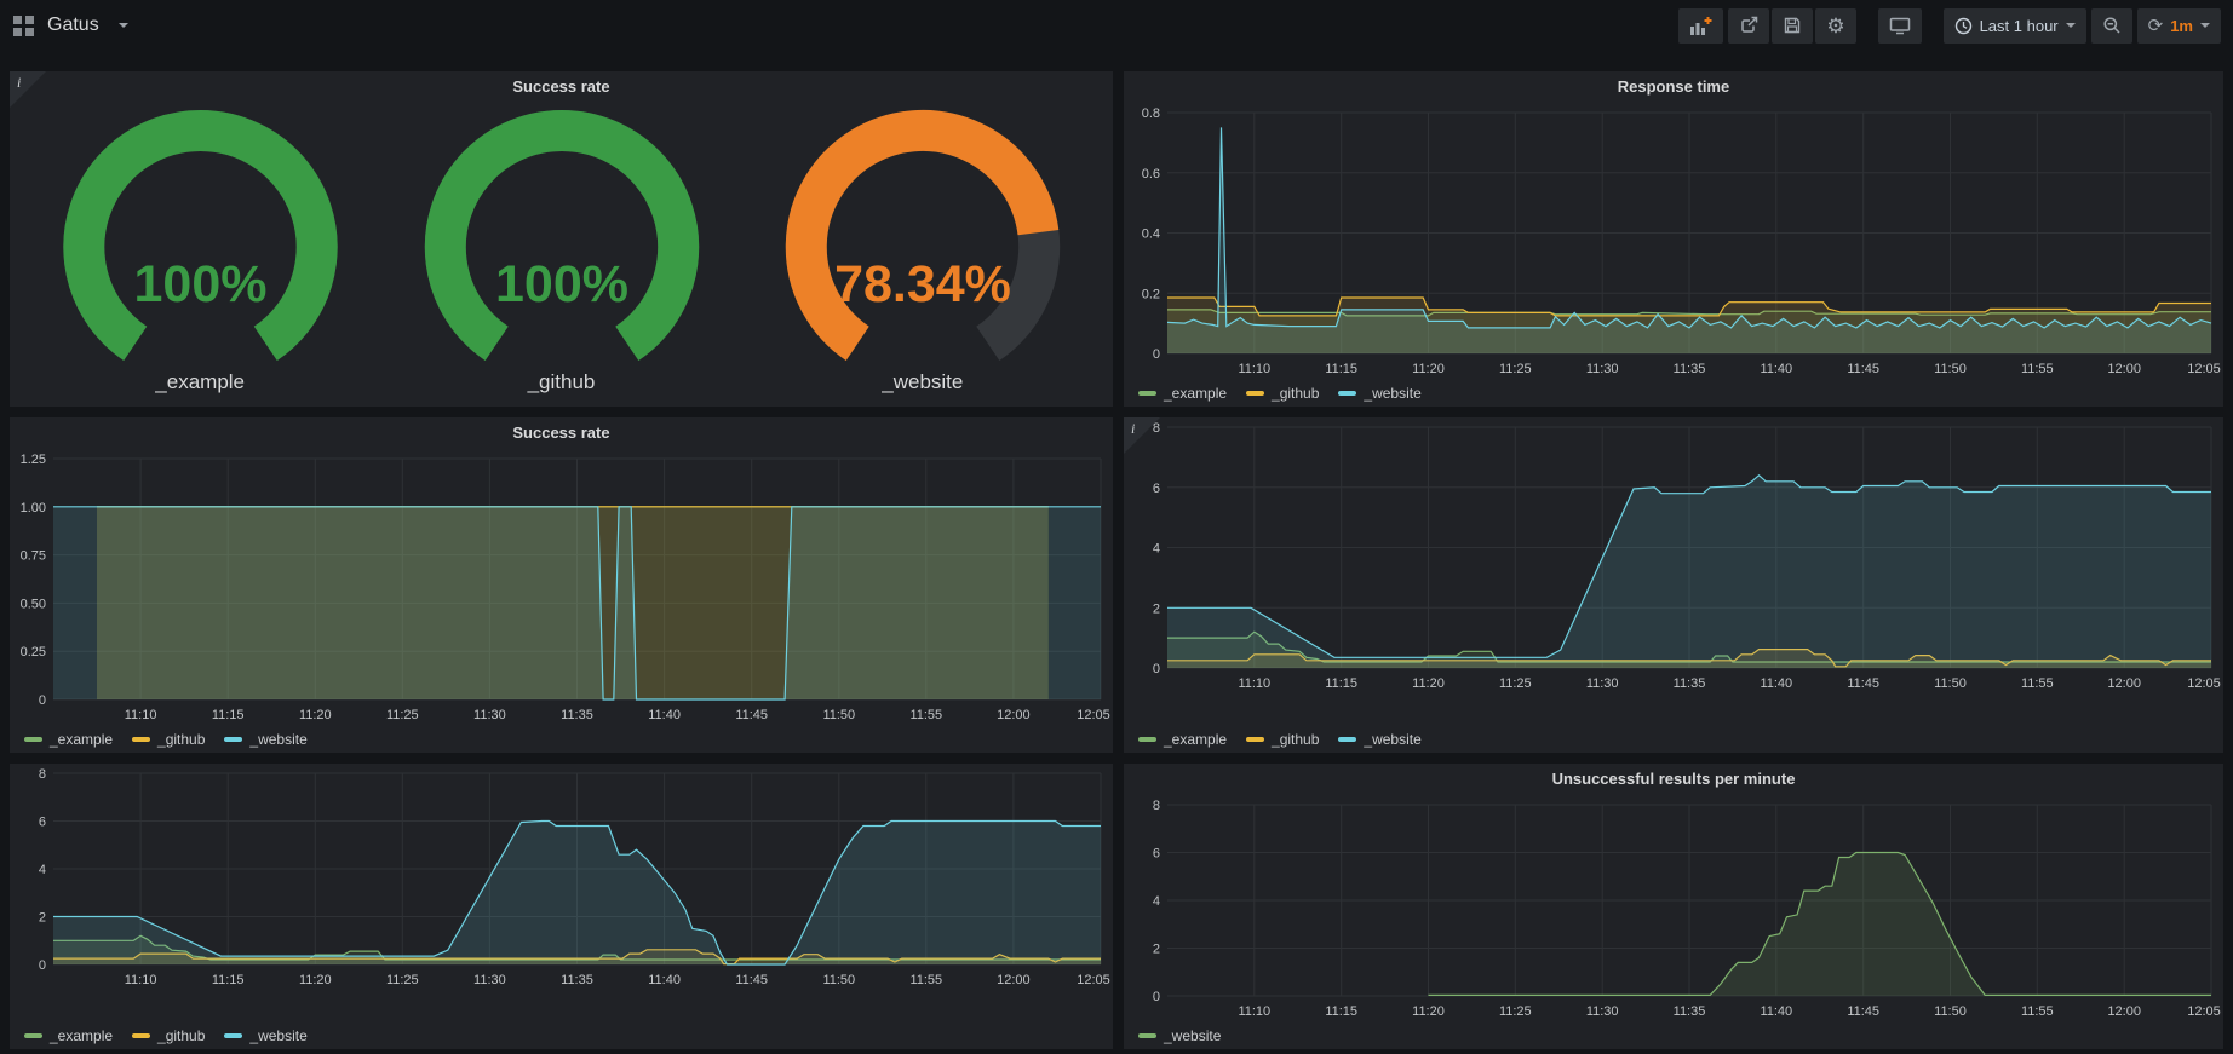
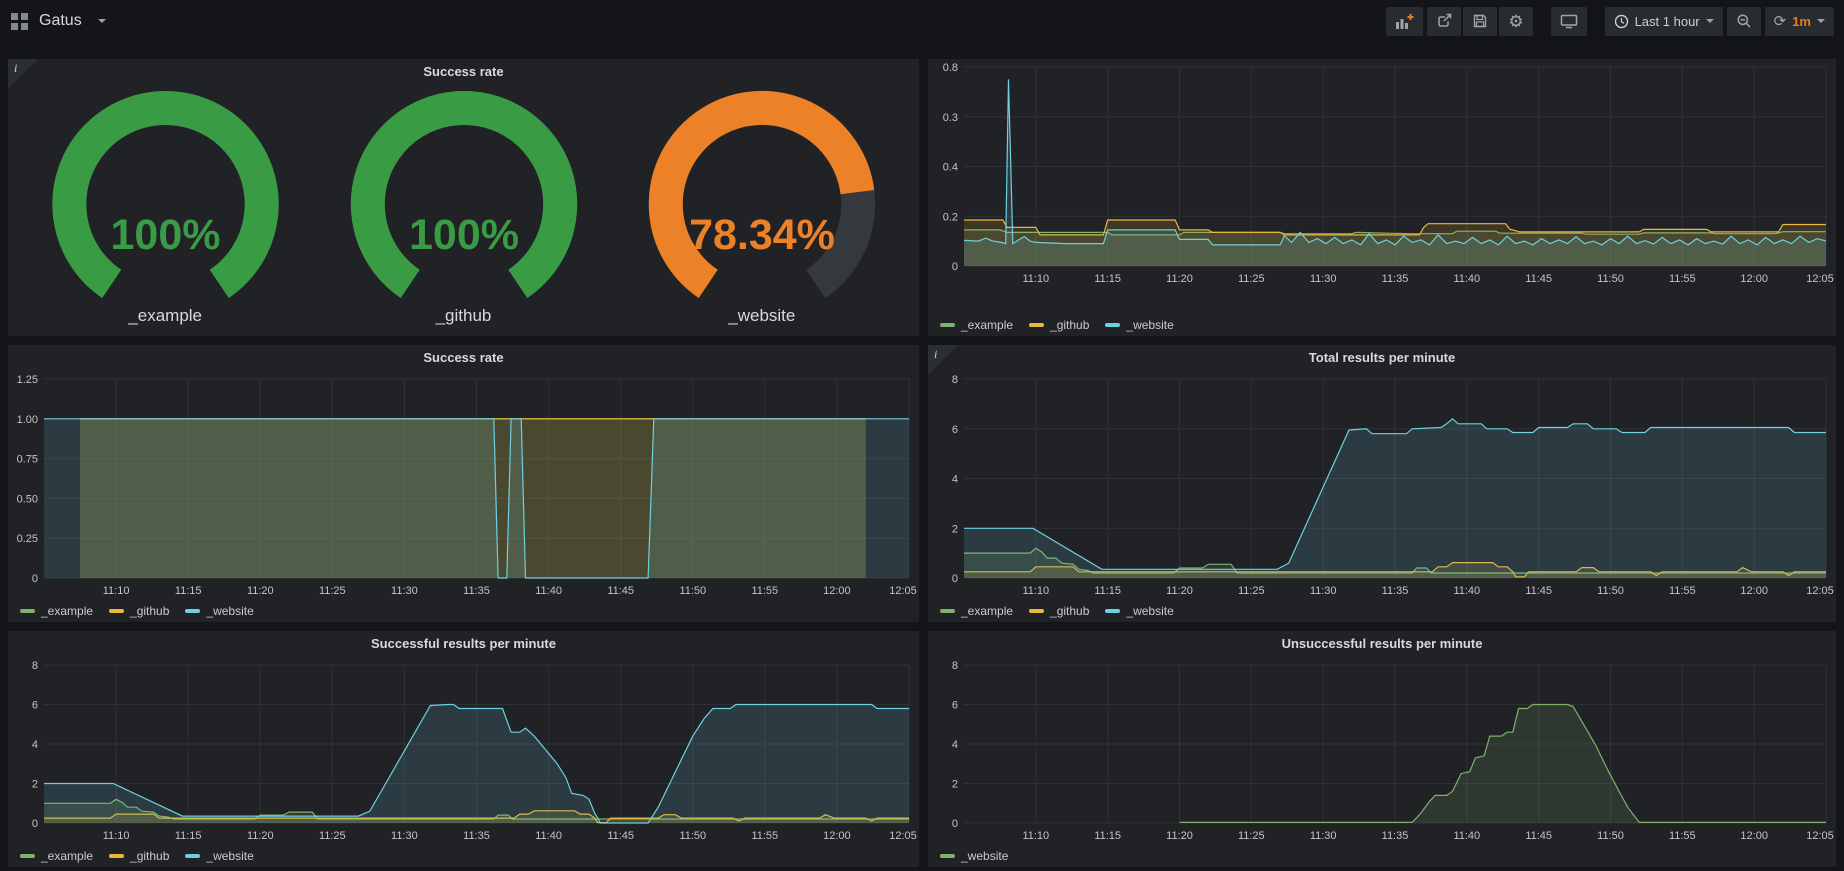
  Gatus
  ⚙
  Last 1 hour
  ⟳
  1m
  i
  Success rate
  100%
  _example
  100%
  _github
  78.34%
  _website
- Response time
  0
  0.2
  0.4
- 0.6
+ 0.3
  0.8
  11:10
  11:15
  11:20
  11:25
  11:30
  11:35
  11:40
  11:45
  11:50
  11:55
  12:00
  12:05
  _example
  _github
  _website
  Success rate
  0
  0.25
  0.50
  0.75
  1.00
  1.25
  11:10
  11:15
  11:20
  11:25
  11:30
  11:35
  11:40
  11:45
  11:50
  11:55
  12:00
  12:05
  _example
  _github
  _website
  i
+ Total results per minute
  0
  2
  4
  6
  8
  11:10
  11:15
  11:20
  11:25
  11:30
  11:35
  11:40
  11:45
  11:50
  11:55
  12:00
  12:05
  _example
  _github
  _website
+ Successful results per minute
  0
  2
  4
  6
  8
  11:10
  11:15
  11:20
  11:25
  11:30
  11:35
  11:40
  11:45
  11:50
  11:55
  12:00
  12:05
  _example
  _github
  _website
  Unsuccessful results per minute
  0
  2
  4
  6
  8
  11:10
  11:15
  11:20
  11:25
  11:30
  11:35
  11:40
  11:45
  11:50
  11:55
  12:00
  12:05
  _website
